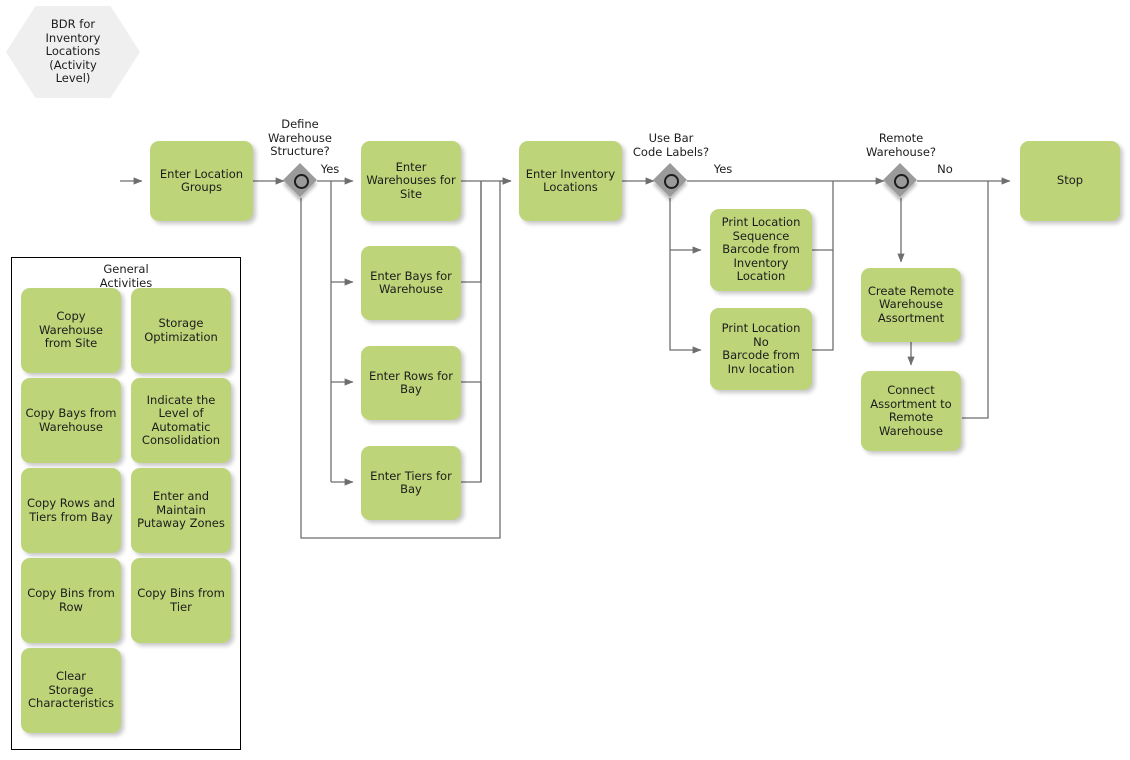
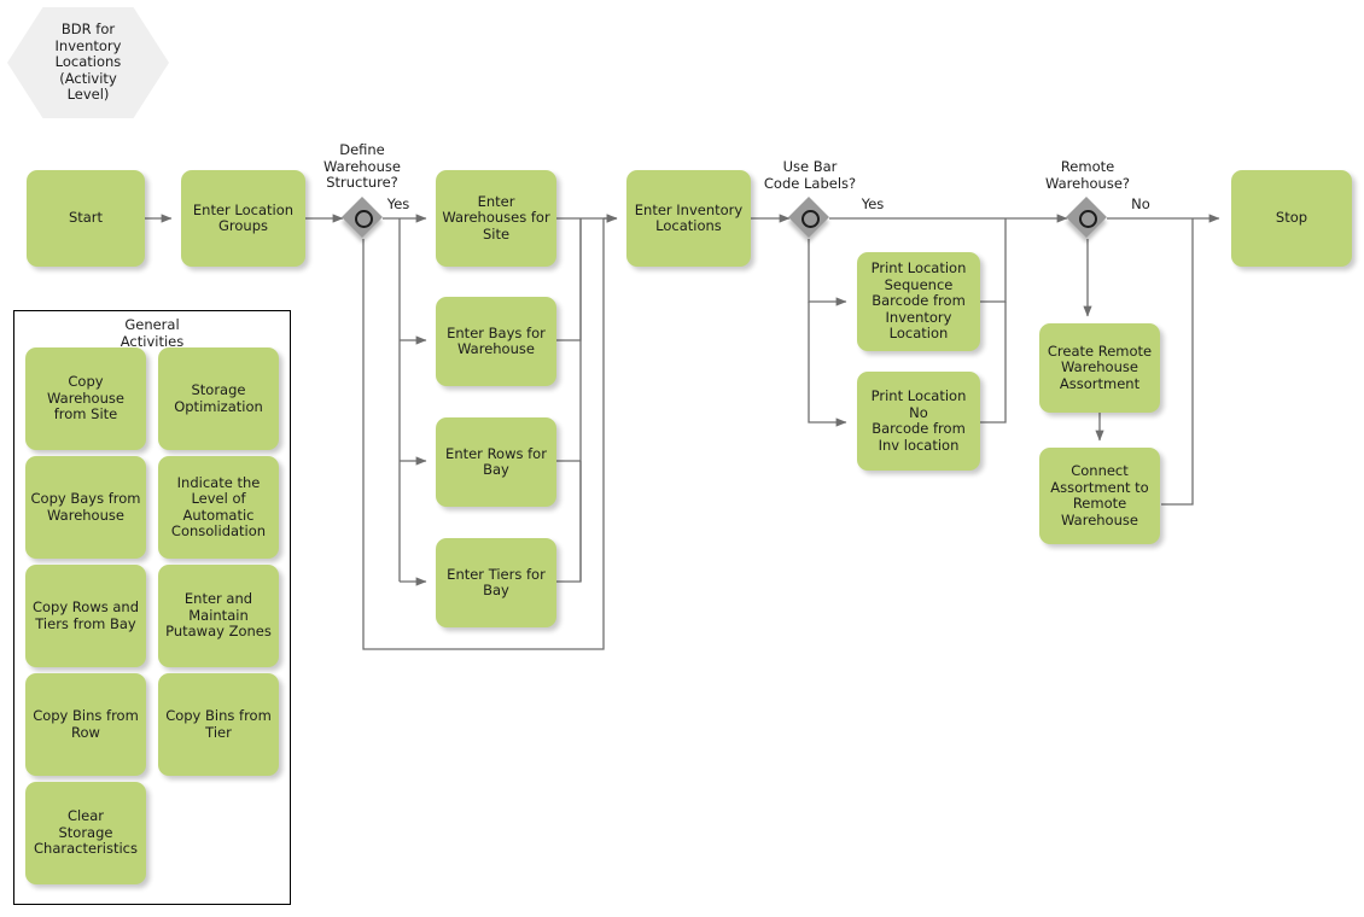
  BDR for
  Inventory
  Locations
  (Activity
  Level)
+ Start
  Enter Location
  Groups
  Enter
  Warehouses for
  Site
  Enter Bays for
  Warehouse
  Enter Rows for
  Bay
  Enter Tiers for
  Bay
  Enter Inventory
  Locations
  Print Location
  Sequence
  Barcode from
  Inventory
  Location
  Print Location No
  Barcode from
  Inv location
  Create Remote
  Warehouse
  Assortment
  Connect
  Assortment to
  Remote
  Warehouse
  Stop
  Define
  Warehouse
  Structure?
  Yes
  Use Bar
  Code Labels?
  Yes
  Remote
  Warehouse?
  No
  General
  Activities
  Copy Warehouse
  from Site
  Storage
  Optimization
  Copy Bays from
  Warehouse
  Indicate the
  Level of
  Automatic
  Consolidation
  Copy Rows and
  Tiers from Bay
  Enter and
  Maintain
  Putaway Zones
  Copy Bins from
  Row
  Copy Bins from
  Tier
  Clear
  Storage
  Characteristics
